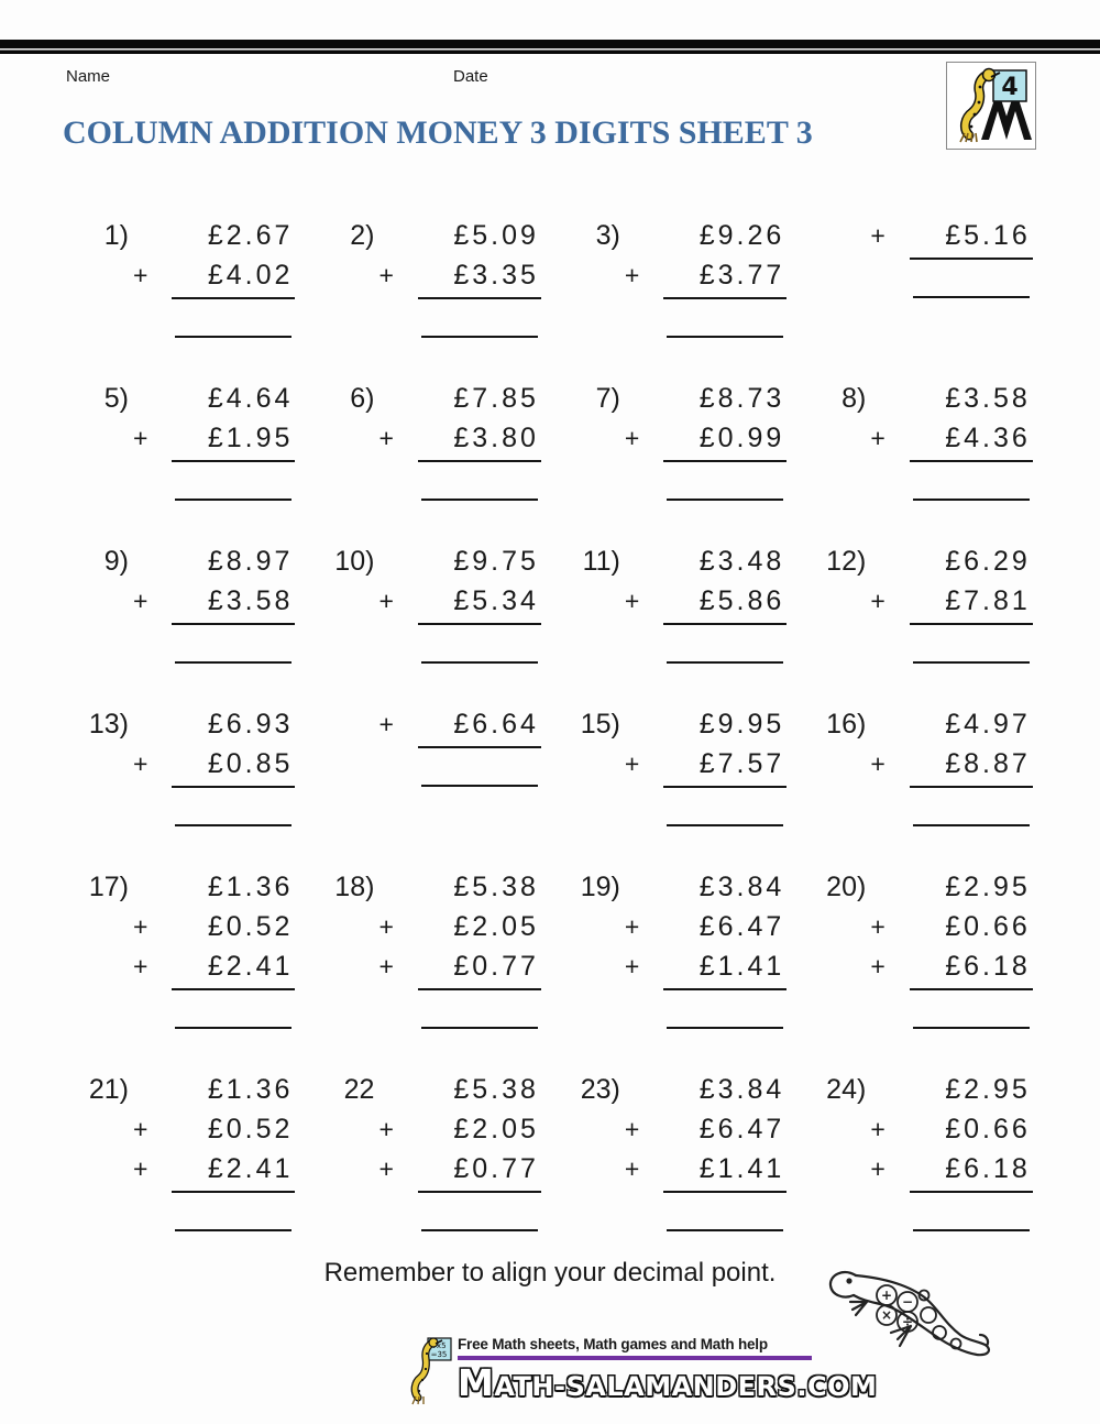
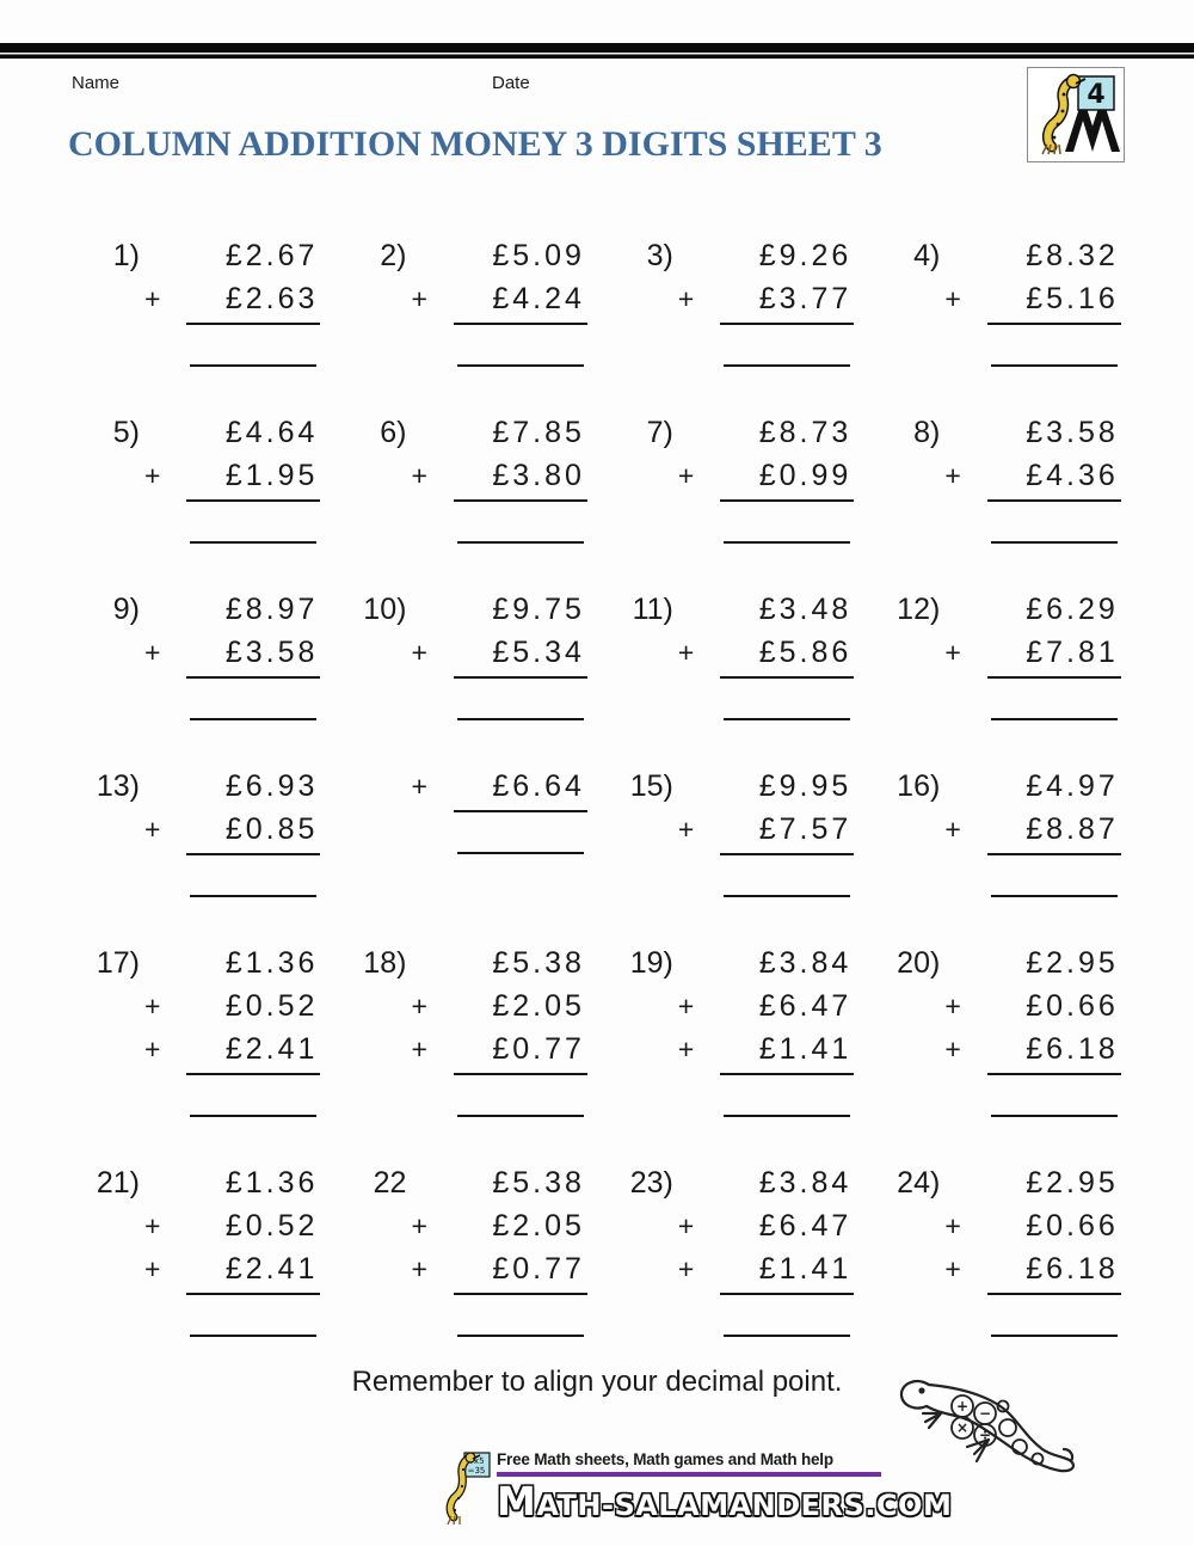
  Name
  Date
  4
  COLUMN ADDITION MONEY 3 DIGITS SHEET 3
  1)
  £2.67
  +
- £4.02
+ £2.63
  2)
  £5.09
  +
- £3.35
+ £4.24
  3)
  £9.26
  +
  £3.77
+ 4)
+ £8.32
  +
  £5.16
  5)
  £4.64
  +
  £1.95
  6)
  £7.85
  +
  £3.80
  7)
  £8.73
  +
  £0.99
  8)
  £3.58
  +
  £4.36
  9)
  £8.97
  +
  £3.58
  10)
  £9.75
  +
  £5.34
  11)
  £3.48
  +
  £5.86
  12)
  £6.29
  +
  £7.81
  13)
  £6.93
  +
  £0.85
  +
  £6.64
  15)
  £9.95
  +
  £7.57
  16)
  £4.97
  +
  £8.87
  17)
  £1.36
  +
  £0.52
  +
  £2.41
  18)
  £5.38
  +
  £2.05
  +
  £0.77
  19)
  £3.84
  +
  £6.47
  +
  £1.41
  20)
  £2.95
  +
  £0.66
  +
  £6.18
  21)
  £1.36
  +
  £0.52
  +
  £2.41
  22
  £5.38
  +
  £2.05
  +
  £0.77
  23)
  £3.84
  +
  £6.47
  +
  £1.41
  24)
  £2.95
  +
  £0.66
  +
  £6.18
  Remember to align your decimal point.
  +
  −
  ×
  ÷
  =35
  Free Math sheets, Math games and Math help
  MATH-SALAMANDERS.COM
